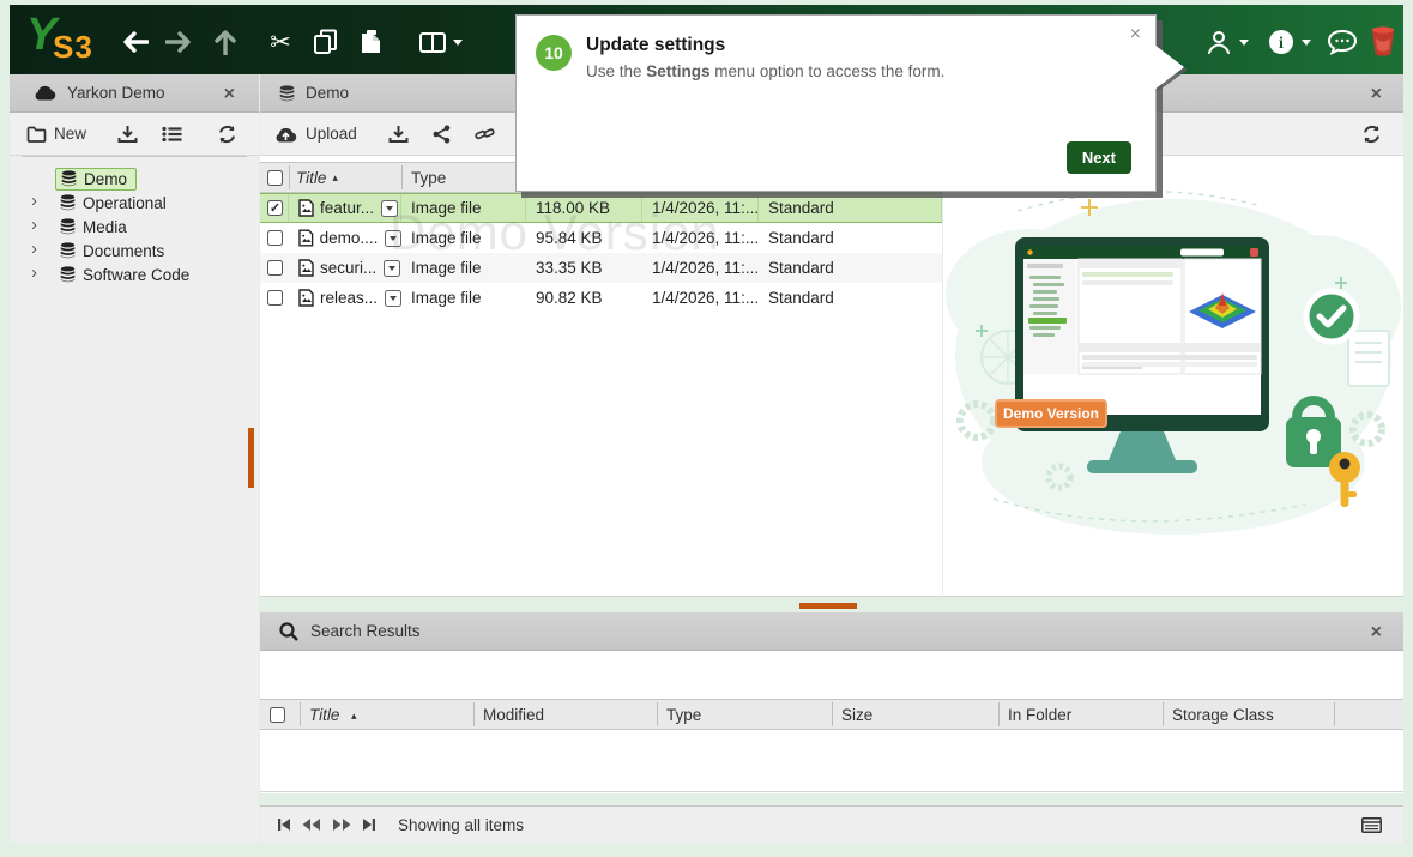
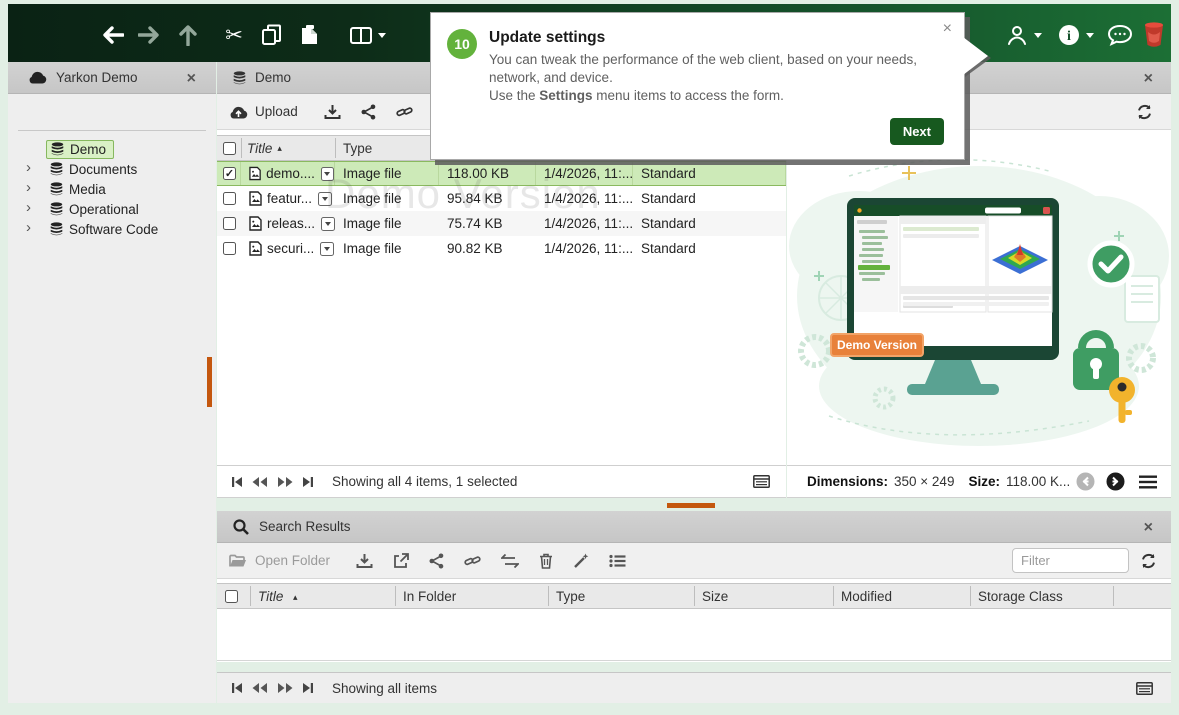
- Y
- S3
  ✂
  i
  Yarkon Demo
  ×
- New
  Demo
  ›
- Operational
+ Documents
  ›
  Media
  ›
- Documents
+ Operational
  ›
  Software Code
  Demo
  Upload
  Title
  ▴
  Type
  ✓
- featur...
+ demo....
  Image file
  118.00 KB
  1/4/2026, 11:...
  Standard
- demo....
+ featur...
  Image file
  95.84 KB
  1/4/2026, 11:...
  Standard
- securi...
+ releas...
  Image file
- 33.35 KB
+ 75.74 KB
  1/4/2026, 11:...
  Standard
- releas...
+ securi...
  Image file
  90.82 KB
  1/4/2026, 11:...
  Standard
  Demo Version
+ Showing all 4 items, 1 selected
  ×
  Demo Version
+ Dimensions:
+ 350 × 249
+ Size:
+ 118.00 K...
  Search Results
  ×
+ Open Folder
+ Filter
  Title
  ▴
- Modified
+ In Folder
  Type
  Size
- In Folder
+ Modified
  Storage Class
  Showing all items
  10
  Update settings
+ You can tweak the performance of the web client, based on your needs, network, and device.
- Use the Settings menu option to access the form.
+ Use the Settings menu items to access the form.
  ×
  Next
